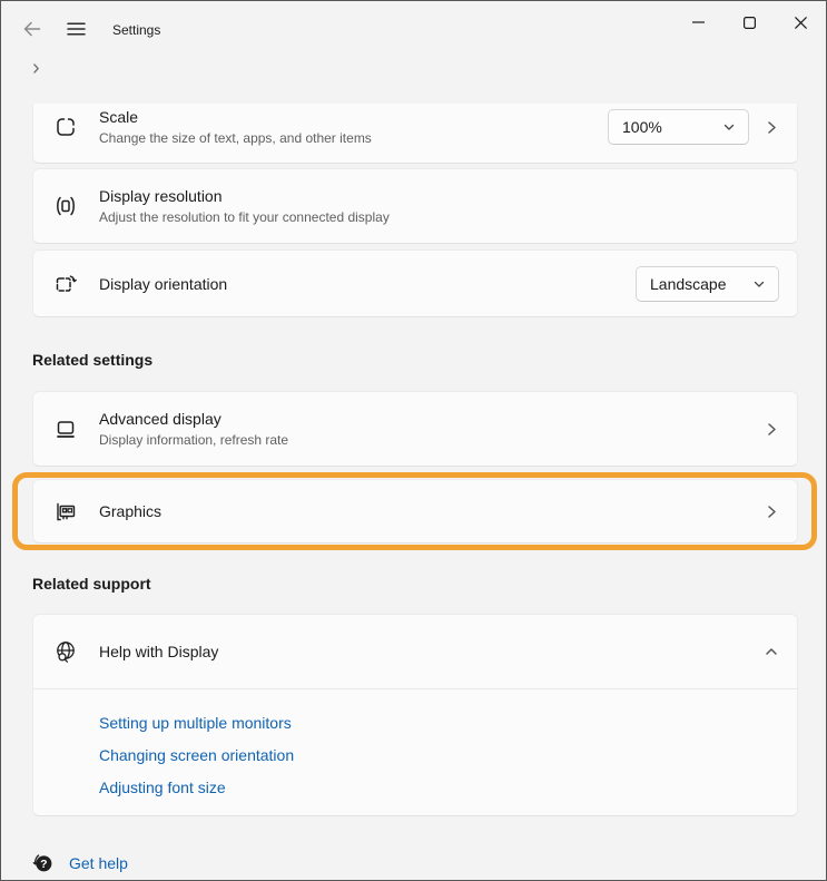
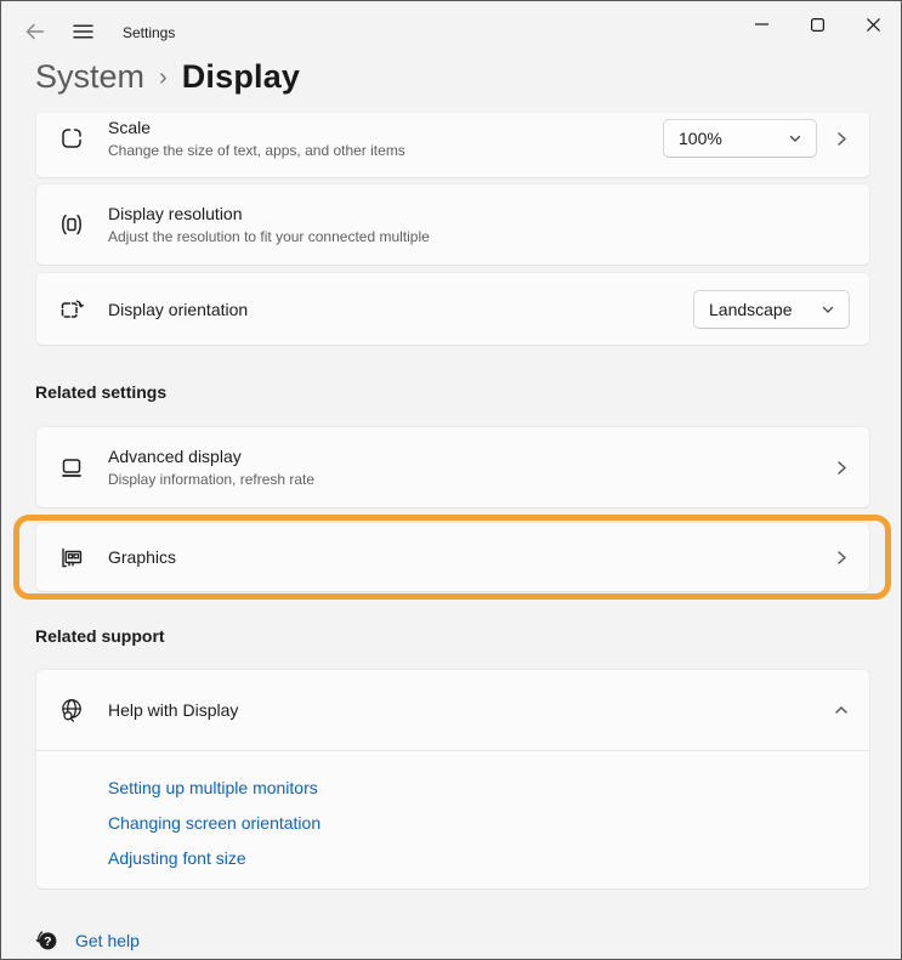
  Settings
+ System
  ›
+ Display
  Scale
  Change the size of text, apps, and other items
  100%
  Display resolution
- Adjust the resolution to fit your connected display
+ Adjust the resolution to fit your connected multiple
  Display orientation
  Landscape
  Related settings
  Advanced display
  Display information, refresh rate
  Graphics
  Related support
  Help with Display
  Setting up multiple monitors
  Changing screen orientation
  Adjusting font size
  ?
  Get help
